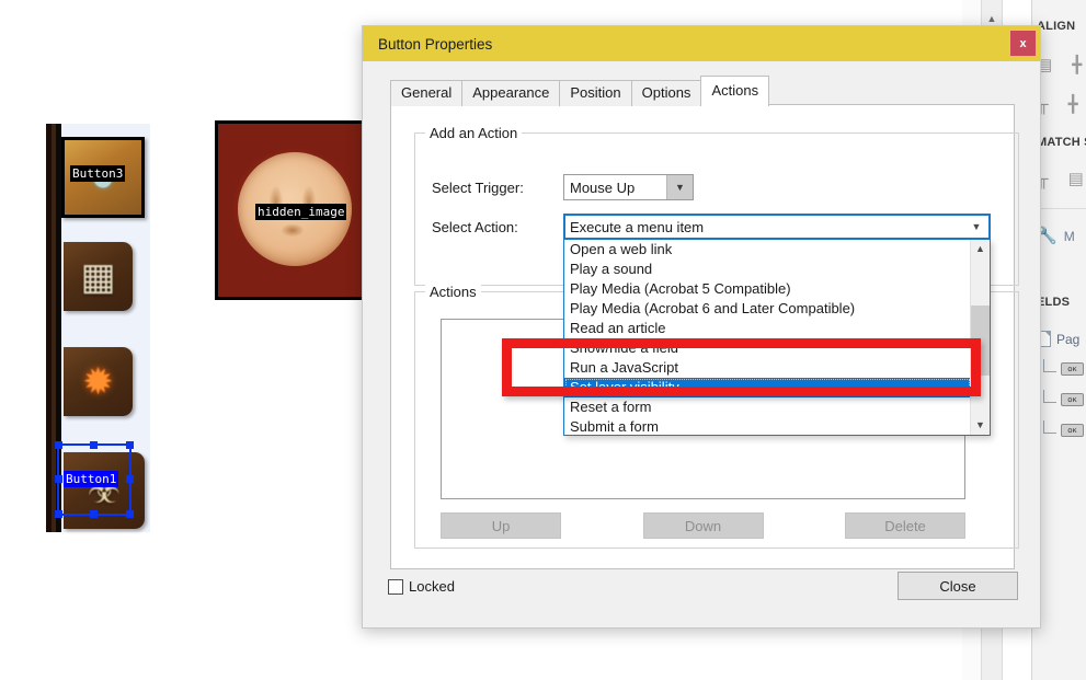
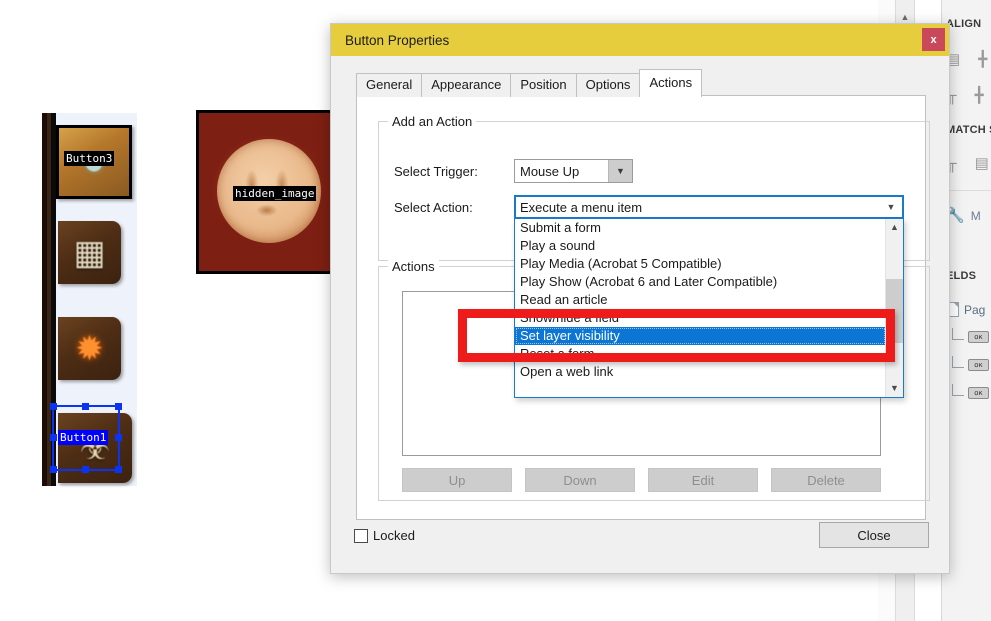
  ▦
  ✹
  ☣
  Button3
  Button1
  hidden_image
  ▲
  ALIGN
  ▤
  ╋
  ╥
  ╋
  MATCH
  ╥
  ▤
  🔧
  M
  LDS
  Pag
  ок
  ок
  ок
  Button Properties
  x
  General
  Appearance
  Position
  Options
  Actions
  Add an Action
  Select Trigger:
  Mouse Up
  ▼
  Select Action:
  Execute a menu item
  ▼
  Actions
  Up
  Down
+ Edit
  Delete
- Open a web link
+ Submit a form
  Play a sound
  Play Media (Acrobat 5 Compatible)
- Play Media (Acrobat 6 and Later Compatible)
+ Play Show (Acrobat 6 and Later Compatible)
  Read an article
  Show/hide a field
- Run a JavaScript
  Set layer visibility
  Reset a form
- Submit a form
+ Open a web link
  ▲
  ▼
  Locked
  Close
